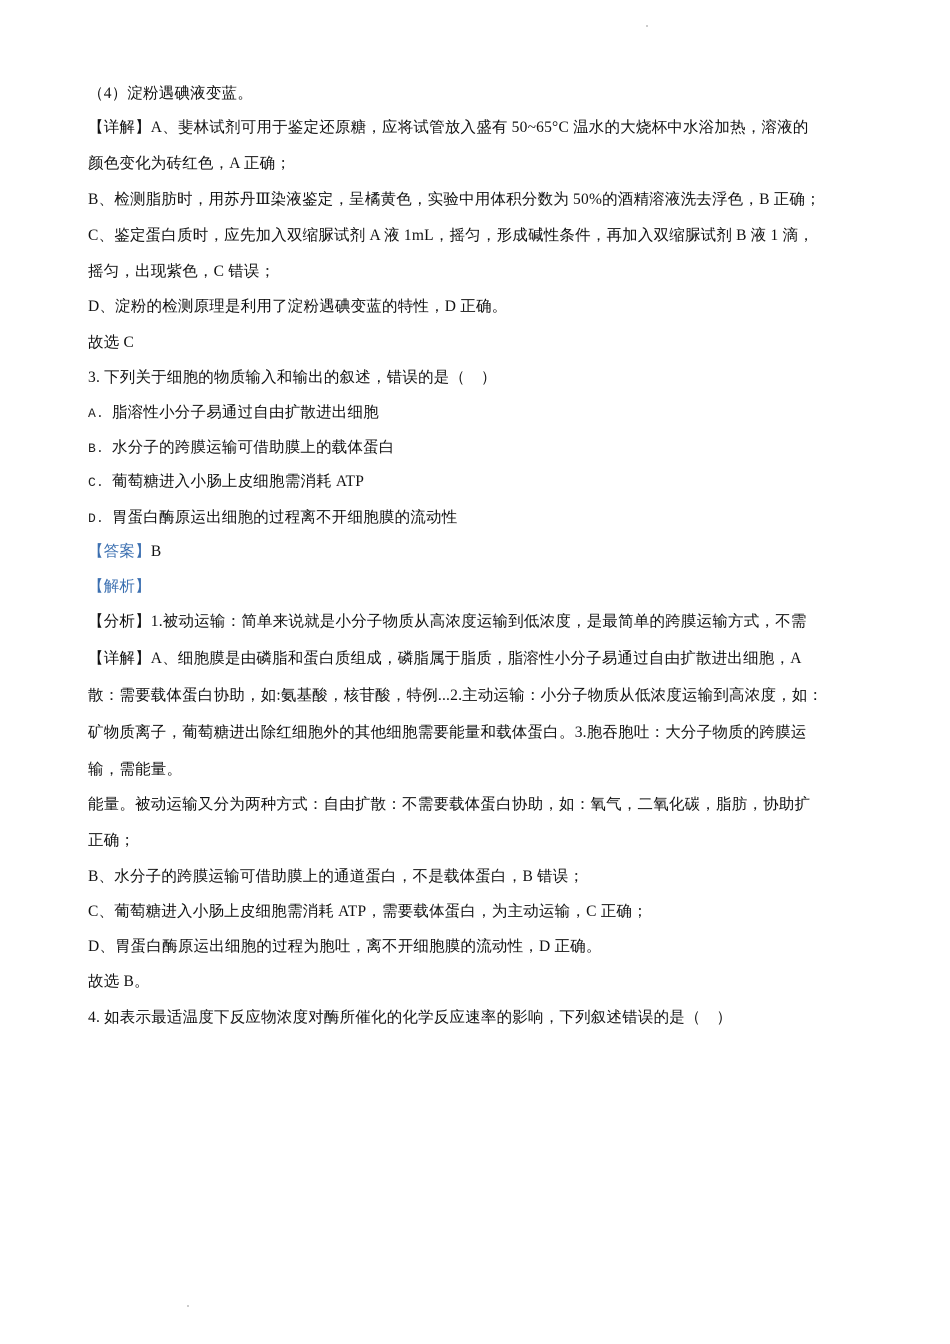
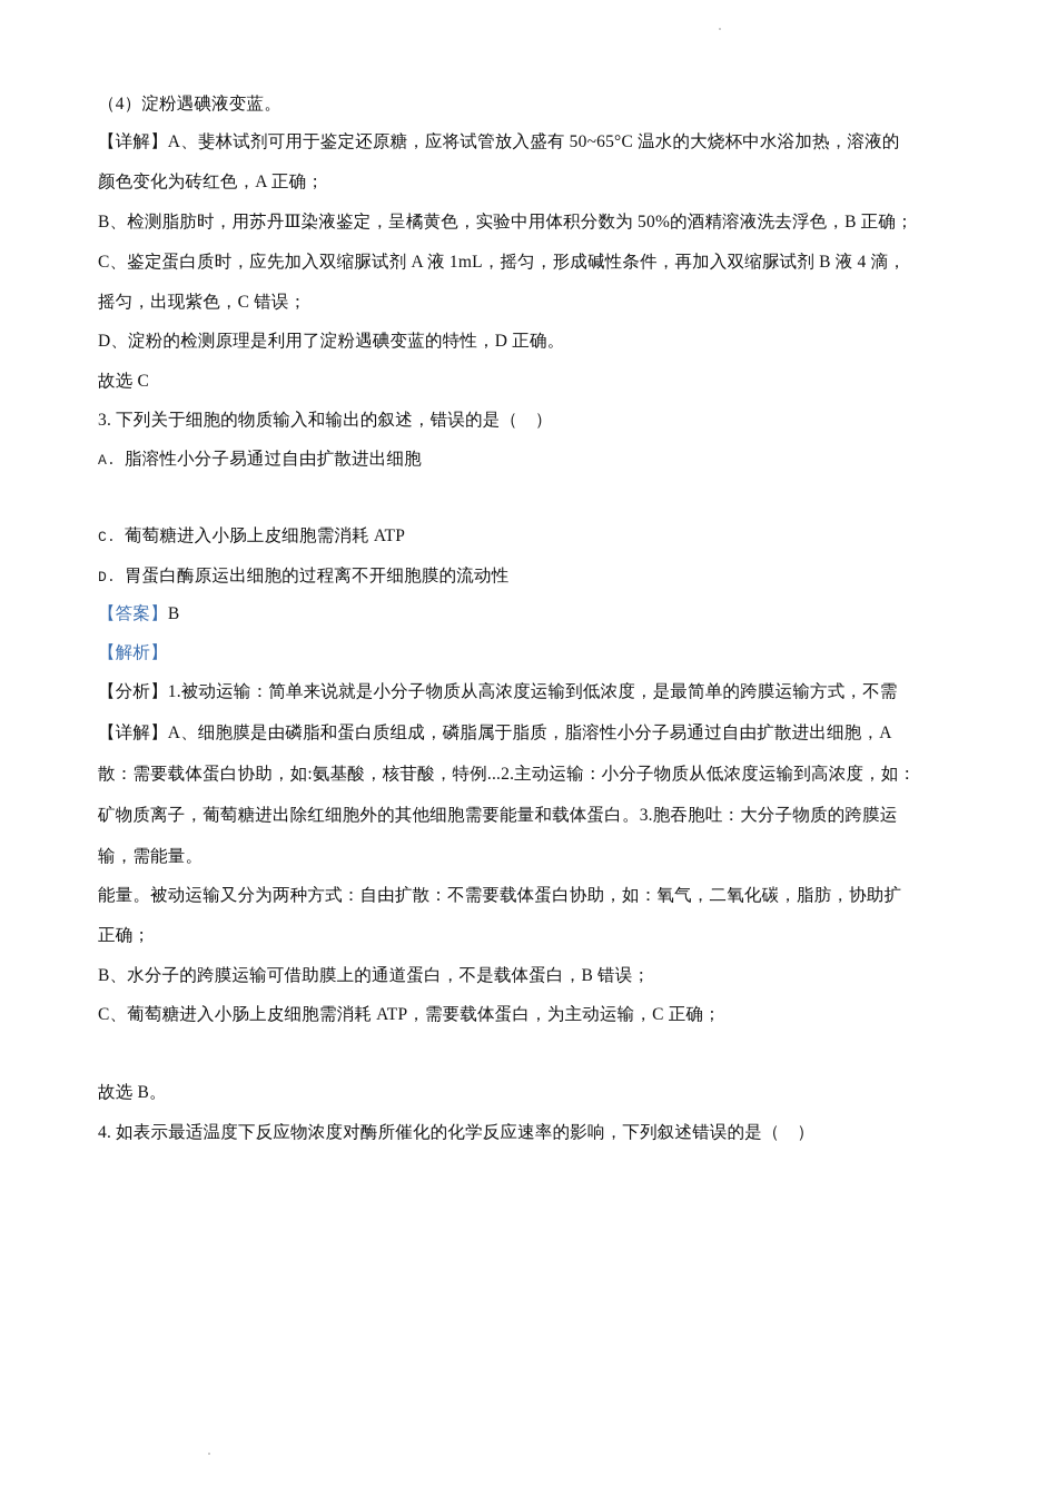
  （4）淀粉遇碘液变蓝。
  【详解】A、斐林试剂可用于鉴定还原糖，应将试管放入盛有 50~65°C 温水的大烧杯中水浴加热，溶液的
  颜色变化为砖红色，A 正确；
  B、检测脂肪时，用苏丹Ⅲ染液鉴定，呈橘黄色，实验中用体积分数为 50%的酒精溶液洗去浮色，B 正确；
- C、鉴定蛋白质时，应先加入双缩脲试剂 A 液 1mL，摇匀，形成碱性条件，再加入双缩脲试剂 B 液 1 滴，
+ C、鉴定蛋白质时，应先加入双缩脲试剂 A 液 1mL，摇匀，形成碱性条件，再加入双缩脲试剂 B 液 4 滴，
  摇匀，出现紫色，C 错误；
  D、淀粉的检测原理是利用了淀粉遇碘变蓝的特性，D 正确。
  故选 C
  3. 下列关于细胞的物质输入和输出的叙述，错误的是（ ）
  A. 脂溶性小分子易通过自由扩散进出细胞
- B. 水分子的跨膜运输可借助膜上的载体蛋白
  C. 葡萄糖进入小肠上皮细胞需消耗 ATP
  D. 胃蛋白酶原运出细胞的过程离不开细胞膜的流动性
  【答案】B
  【解析】
  【分析】1.被动运输：简单来说就是小分子物质从高浓度运输到低浓度，是最简单的跨膜运输方式，不需
  【详解】A、细胞膜是由磷脂和蛋白质组成，磷脂属于脂质，脂溶性小分子易通过自由扩散进出细胞，A
  散：需要载体蛋白协助，如:氨基酸，核苷酸，特例...2.主动运输：小分子物质从低浓度运输到高浓度，如：
  矿物质离子，葡萄糖进出除红细胞外的其他细胞需要能量和载体蛋白。3.胞吞胞吐：大分子物质的跨膜运
  输，需能量。
  能量。被动运输又分为两种方式：自由扩散：不需要载体蛋白协助，如：氧气，二氧化碳，脂肪，协助扩
  正确；
  B、水分子的跨膜运输可借助膜上的通道蛋白，不是载体蛋白，B 错误；
  C、葡萄糖进入小肠上皮细胞需消耗 ATP，需要载体蛋白，为主动运输，C 正确；
- D、胃蛋白酶原运出细胞的过程为胞吐，离不开细胞膜的流动性，D 正确。
  故选 B。
  4. 如表示最适温度下反应物浓度对酶所催化的化学反应速率的影响，下列叙述错误的是（ ）
